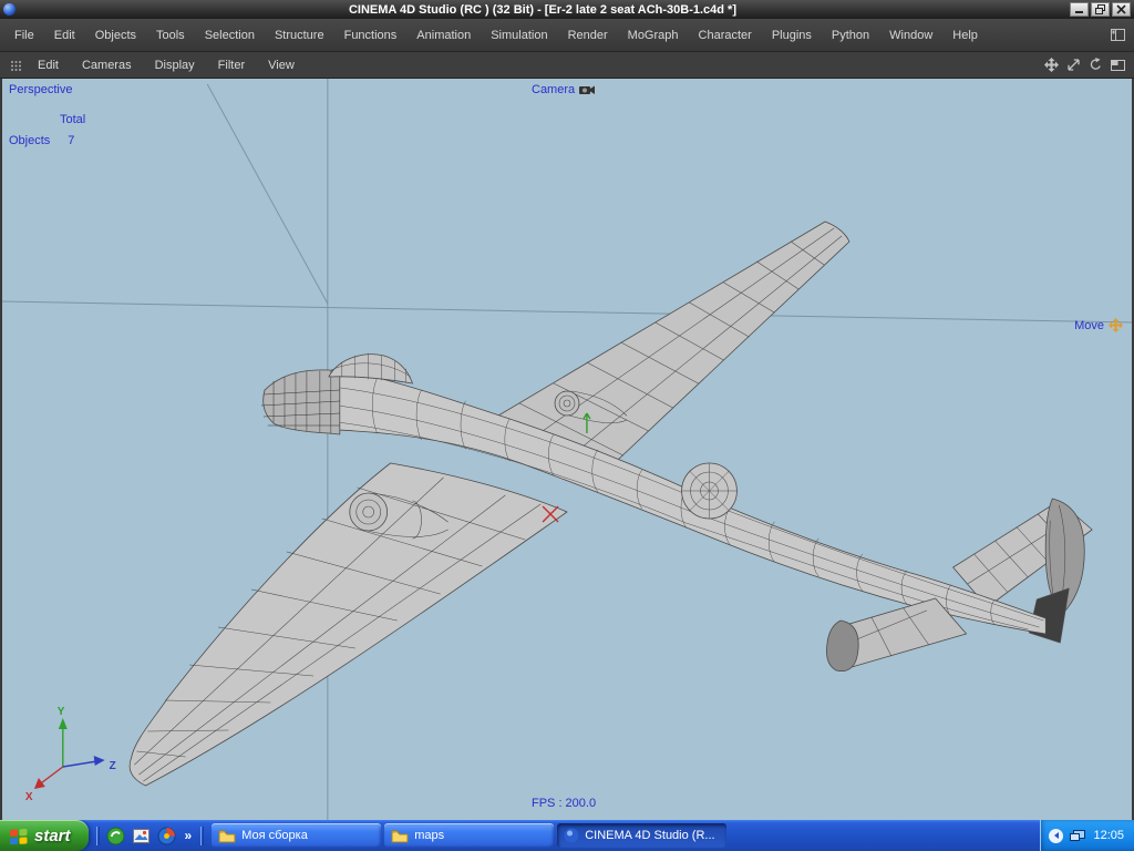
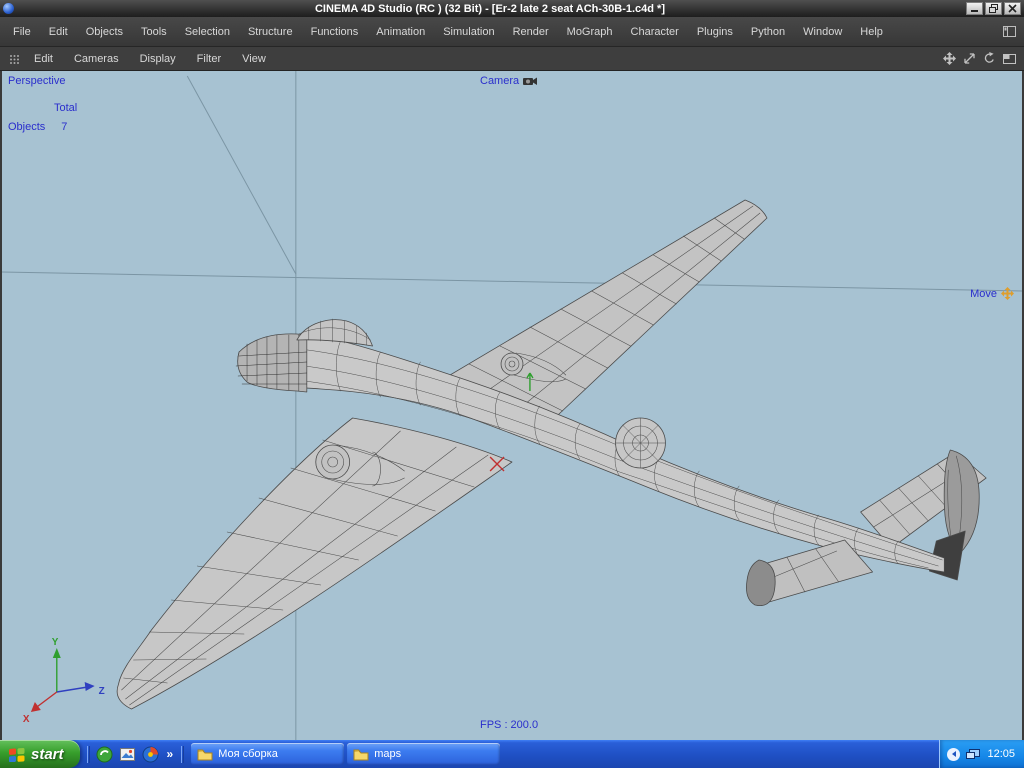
  CINEMA 4D Studio (RC ) (32 Bit) - [Er-2 late 2 seat ACh-30B-1.c4d *]
  File
  Edit
  Objects
  Tools
  Selection
  Structure
  Functions
  Animation
  Simulation
  Render
  MoGraph
  Character
  Plugins
  Python
  Window
  Help
  Edit
  Cameras
  Display
  Filter
  View
  Y
  Z
  X
  Perspective
  Total
  Objects
  7
  Camera
  Move
  FPS : 200.0
  start
  »
  Моя сборка
  maps
- CINEMA 4D Studio (R...
  12:05
